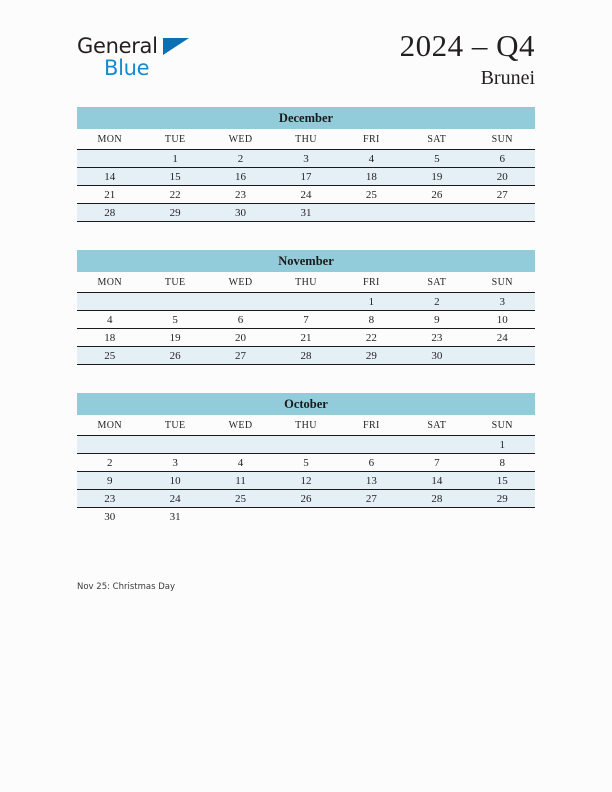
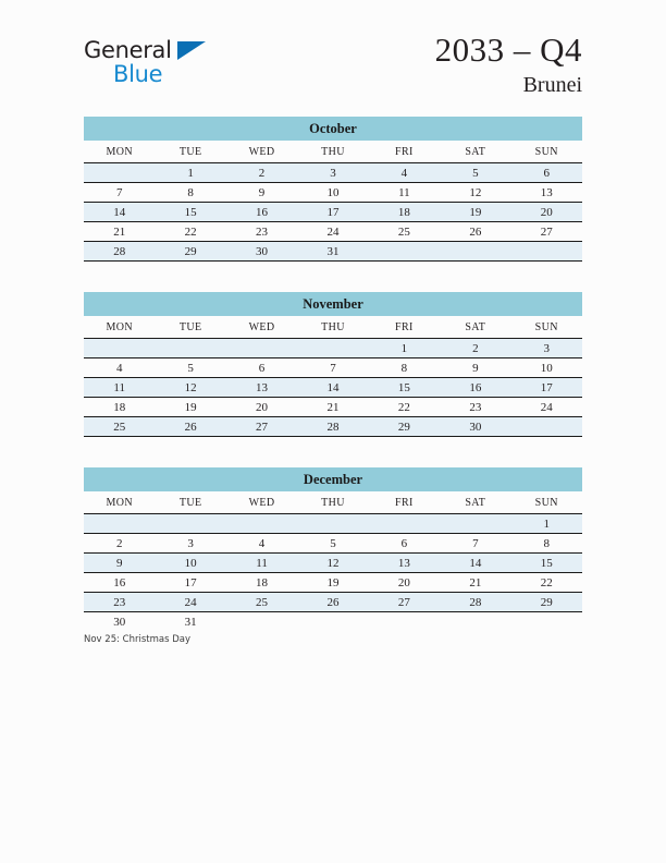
  General
  Blue
- 2024 – Q4
+ 2033 – Q4
  Brunei
- December
+ October
  MON	TUE	WED	THU	FRI	SAT	SUN
  	1	2	3	4	5	6
+ 7	8	9	10	11	12	13
  14	15	16	17	18	19	20
  21	22	23	24	25	26	27
  28	29	30	31
  November
  MON	TUE	WED	THU	FRI	SAT	SUN
  				1	2	3
  4	5	6	7	8	9	10
+ 11	12	13	14	15	16	17
  18	19	20	21	22	23	24
  25	26	27	28	29	30
- October
+ December
  MON	TUE	WED	THU	FRI	SAT	SUN
  						1
  2	3	4	5	6	7	8
  9	10	11	12	13	14	15
+ 16	17	18	19	20	21	22
  23	24	25	26	27	28	29
  30	31
  Nov 25: Christmas Day
